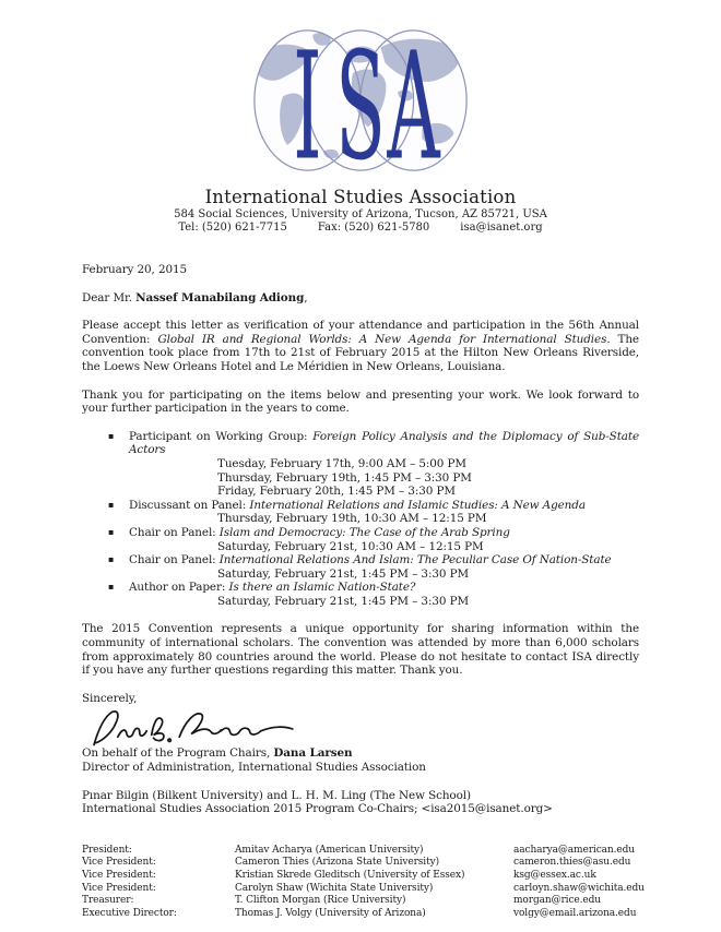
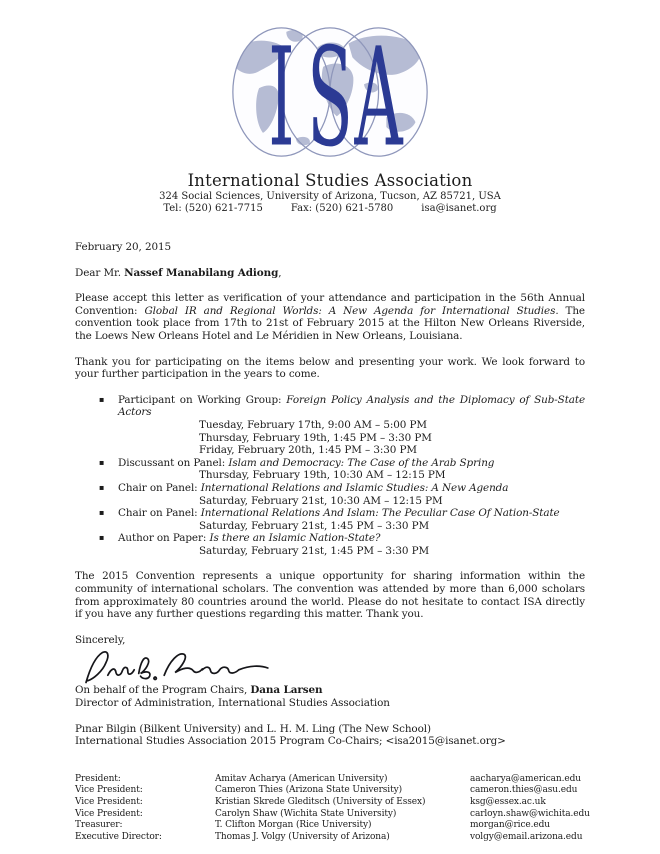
  I
  S
  A
  International Studies Association
- 584 Social Sciences, University of Arizona, Tucson, AZ 85721, USA
+ 324 Social Sciences, University of Arizona, Tucson, AZ 85721, USA
  Tel: (520) 621-7715 Fax: (520) 621-5780 isa@isanet.org
  February 20, 2015
  Dear Mr. Nassef Manabilang Adiong,
  Please accept this letter as verification of your attendance and participation in the 56th Annual Convention: Global IR and Regional Worlds: A New Agenda for International Studies. The convention took place from 17th to 21st of February 2015 at the Hilton New Orleans Riverside, the Loews New Orleans Hotel and Le Méridien in New Orleans, Louisiana.
  Thank you for participating on the items below and presenting your work. We look forward to your further participation in the years to come.
  ▪
  Participant on Working Group: Foreign Policy Analysis and the Diplomacy of Sub-State Actors
  Tuesday, February 17th, 9:00 AM – 5:00 PM
  Thursday, February 19th, 1:45 PM – 3:30 PM
  Friday, February 20th, 1:45 PM – 3:30 PM
  ▪
- Discussant on Panel: International Relations and Islamic Studies: A New Agenda
+ Discussant on Panel: Islam and Democracy: The Case of the Arab Spring
  Thursday, February 19th, 10:30 AM – 12:15 PM
  ▪
- Chair on Panel: Islam and Democracy: The Case of the Arab Spring
+ Chair on Panel: International Relations and Islamic Studies: A New Agenda
  Saturday, February 21st, 10:30 AM – 12:15 PM
  ▪
  Chair on Panel: International Relations And Islam: The Peculiar Case Of Nation-State
  Saturday, February 21st, 1:45 PM – 3:30 PM
  ▪
  Author on Paper: Is there an Islamic Nation-State?
  Saturday, February 21st, 1:45 PM – 3:30 PM
  The 2015 Convention represents a unique opportunity for sharing information within the community of international scholars. The convention was attended by more than 6,000 scholars from approximately 80 countries around the world. Please do not hesitate to contact ISA directly if you have any further questions regarding this matter. Thank you.
  Sincerely,
  On behalf of the Program Chairs, Dana Larsen
  Director of Administration, International Studies Association
  Pınar Bilgin (Bilkent University) and L. H. M. Ling (The New School)
  International Studies Association 2015 Program Co-Chairs; <isa2015@isanet.org>
  President:
  Amitav Acharya (American University)
  aacharya@american.edu
  Vice President:
  Cameron Thies (Arizona State University)
  cameron.thies@asu.edu
  Vice President:
  Kristian Skrede Gleditsch (University of Essex)
  ksg@essex.ac.uk
  Vice President:
  Carolyn Shaw (Wichita State University)
  carloyn.shaw@wichita.edu
  Treasurer:
  T. Clifton Morgan (Rice University)
  morgan@rice.edu
  Executive Director:
  Thomas J. Volgy (University of Arizona)
  volgy@email.arizona.edu
